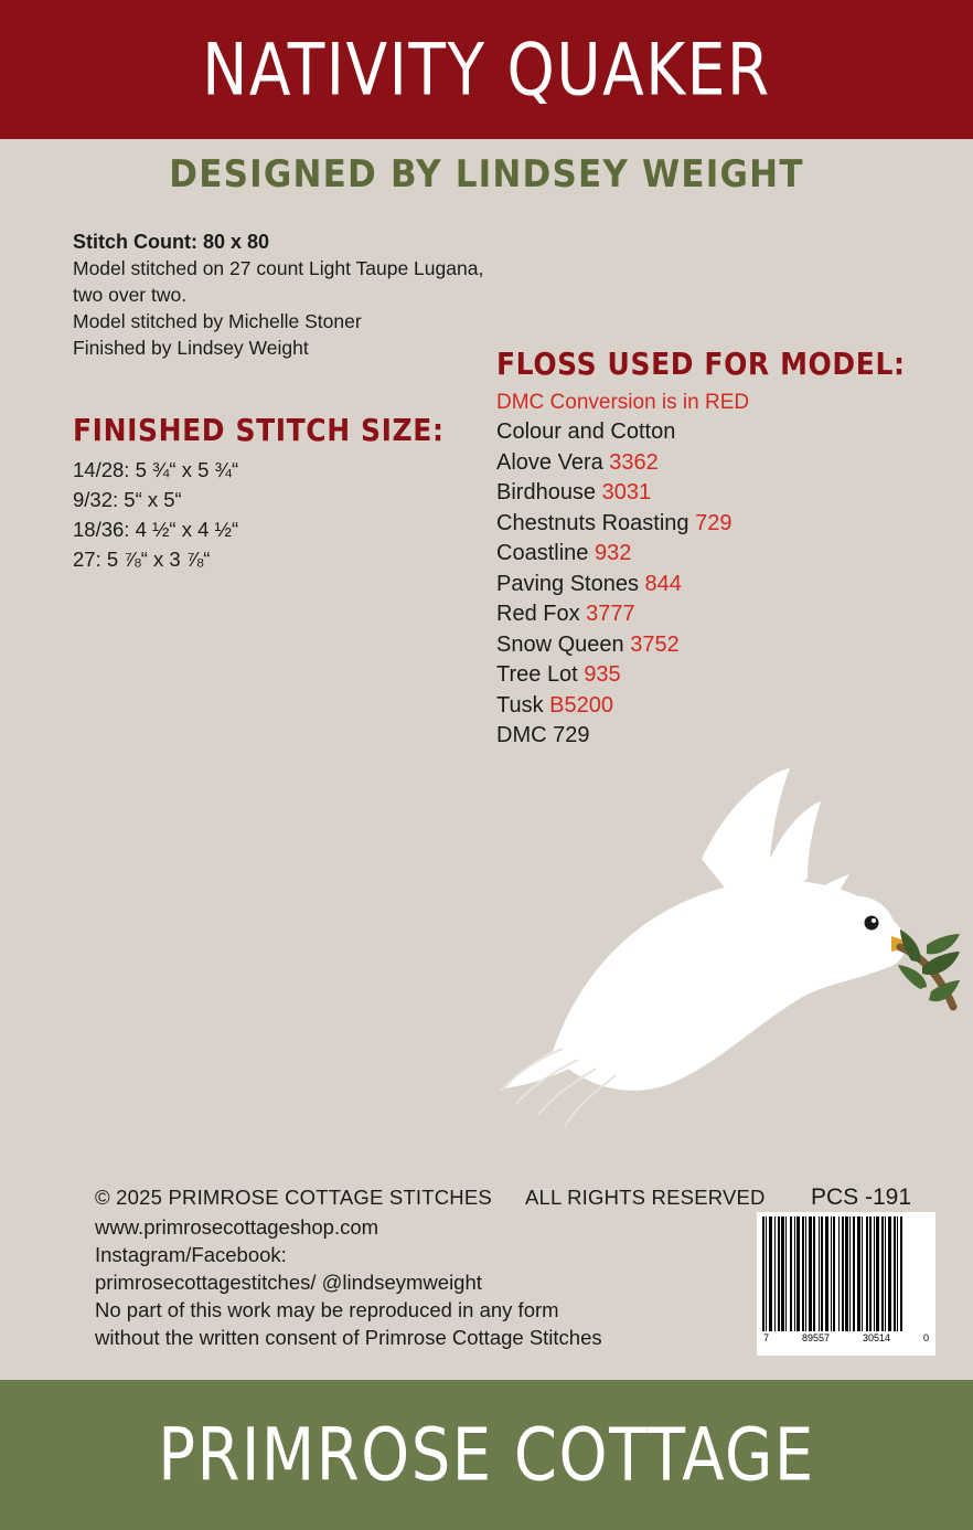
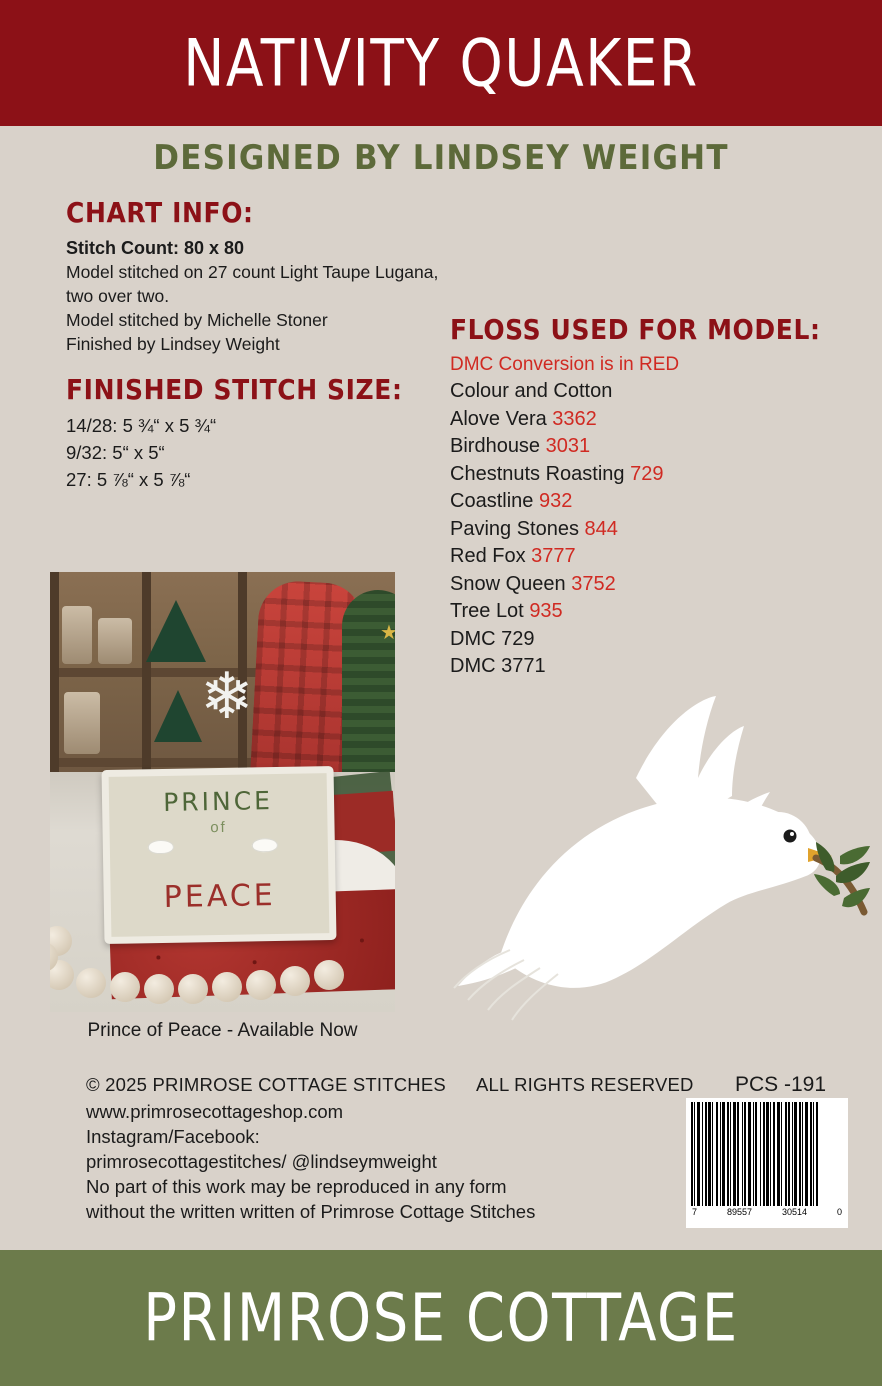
  NATIVITY QUAKER
  DESIGNED BY LINDSEY WEIGHT
+ CHART INFO:
  Stitch Count: 80 x 80
  Model stitched on 27 count Light Taupe Lugana, two over two.
  Model stitched by Michelle Stoner
  Finished by Lindsey Weight
  FINISHED STITCH SIZE:
  14/28: 5 ¾“ x 5 ¾“
  9/32: 5“ x 5“
- 18/36: 4 ½“ x 4 ½“
- 27: 5 ⅞“ x 3 ⅞“
+ 27: 5 ⅞“ x 5 ⅞“
  FLOSS USED FOR MODEL:
  DMC Conversion is in RED
  Colour and Cotton
  Alove Vera 3362
  Birdhouse 3031
  Chestnuts Roasting 729
  Coastline 932
  Paving Stones 844
  Red Fox 3777
  Snow Queen 3752
  Tree Lot 935
- Tusk B5200
  DMC 729
+ DMC 3771
+ ❄
+ ★
+ PRINCE
+ of
+ PEACE
+ Prince of Peace - Available Now
  © 2025 PRIMROSE COTTAGE STITCHES ALL RIGHTS RESERVED
  www.primrosecottageshop.com
  Instagram/Facebook:
  primrosecottagestitches/ @lindseymweight
  No part of this work may be reproduced in any form
- without the written consent of Primrose Cottage Stitches
+ without the written written of Primrose Cottage Stitches
  PCS -191
  7
  89557
  30514
  0
  PRIMROSE COTTAGE
